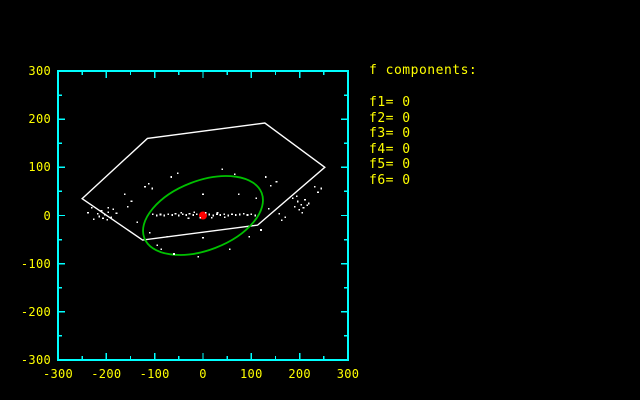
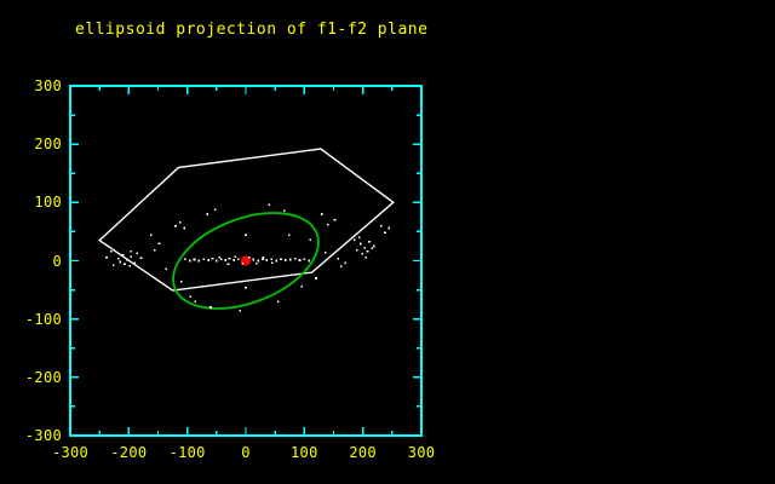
+ ellipsoid projection of f1-f2 plane
  -300
  -200
  -100
  0
  100
  200
  300
  -300
  -200
  -100
  0
  100
  200
  300
- f components:
- f1= 0
- f2= 0
- f3= 0
- f4= 0
- f5= 0
- f6= 0
